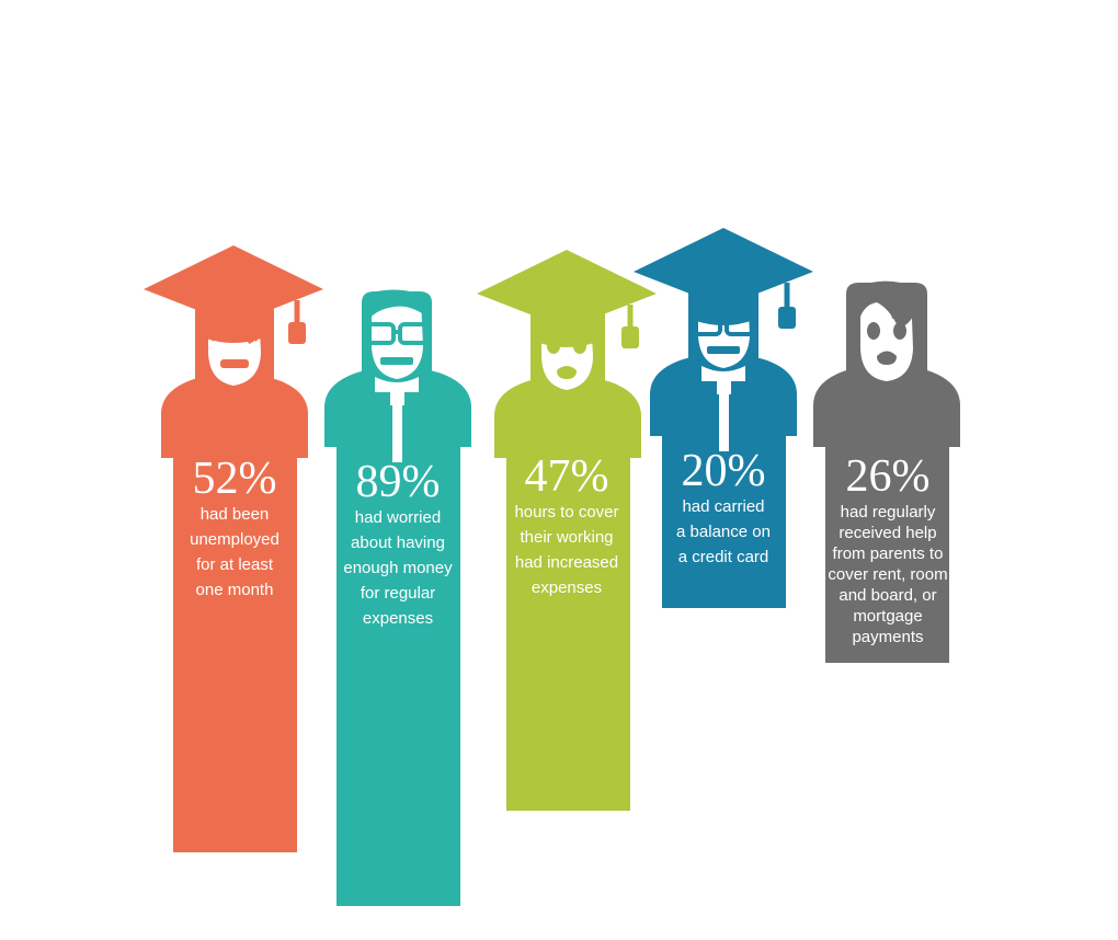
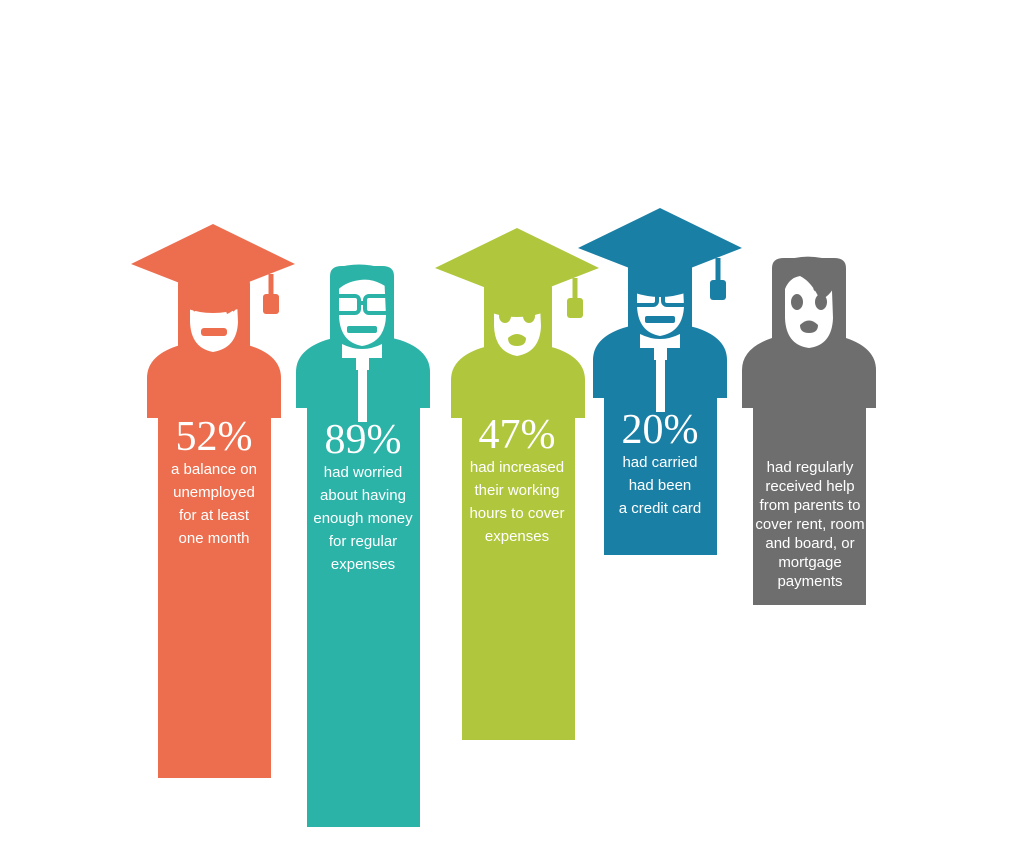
- 26%
  had regularly
  received help
  from parents to
  cover rent, room
  and board, or
  mortgage
  payments
  20%
  had carried
- a balance on
+ had been
  a credit card
  47%
- hours to cover
+ had increased
  their working
- had increased
+ hours to cover
  expenses
  89%
  had worried
  about having
  enough money
  for regular
  expenses
  52%
- had been
+ a balance on
  unemployed
  for at least
  one month
